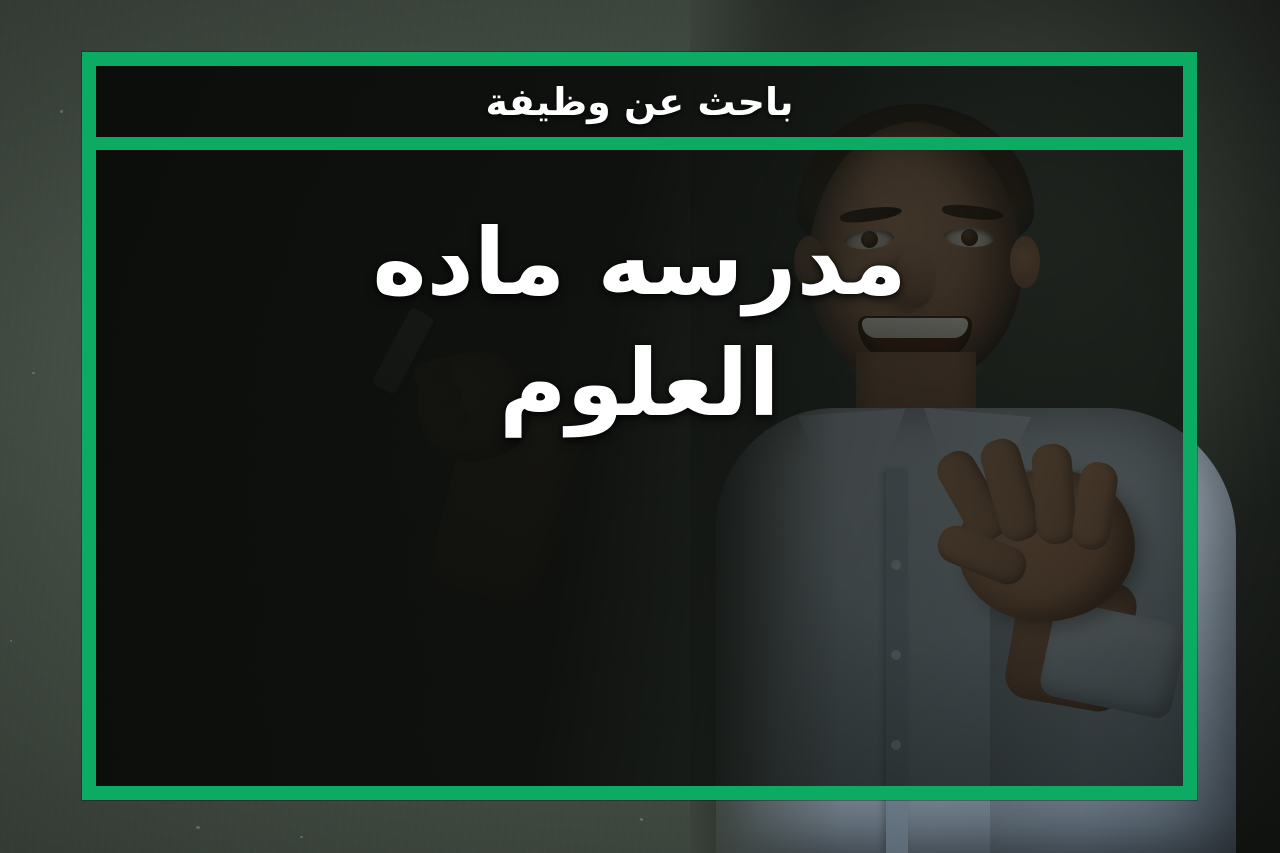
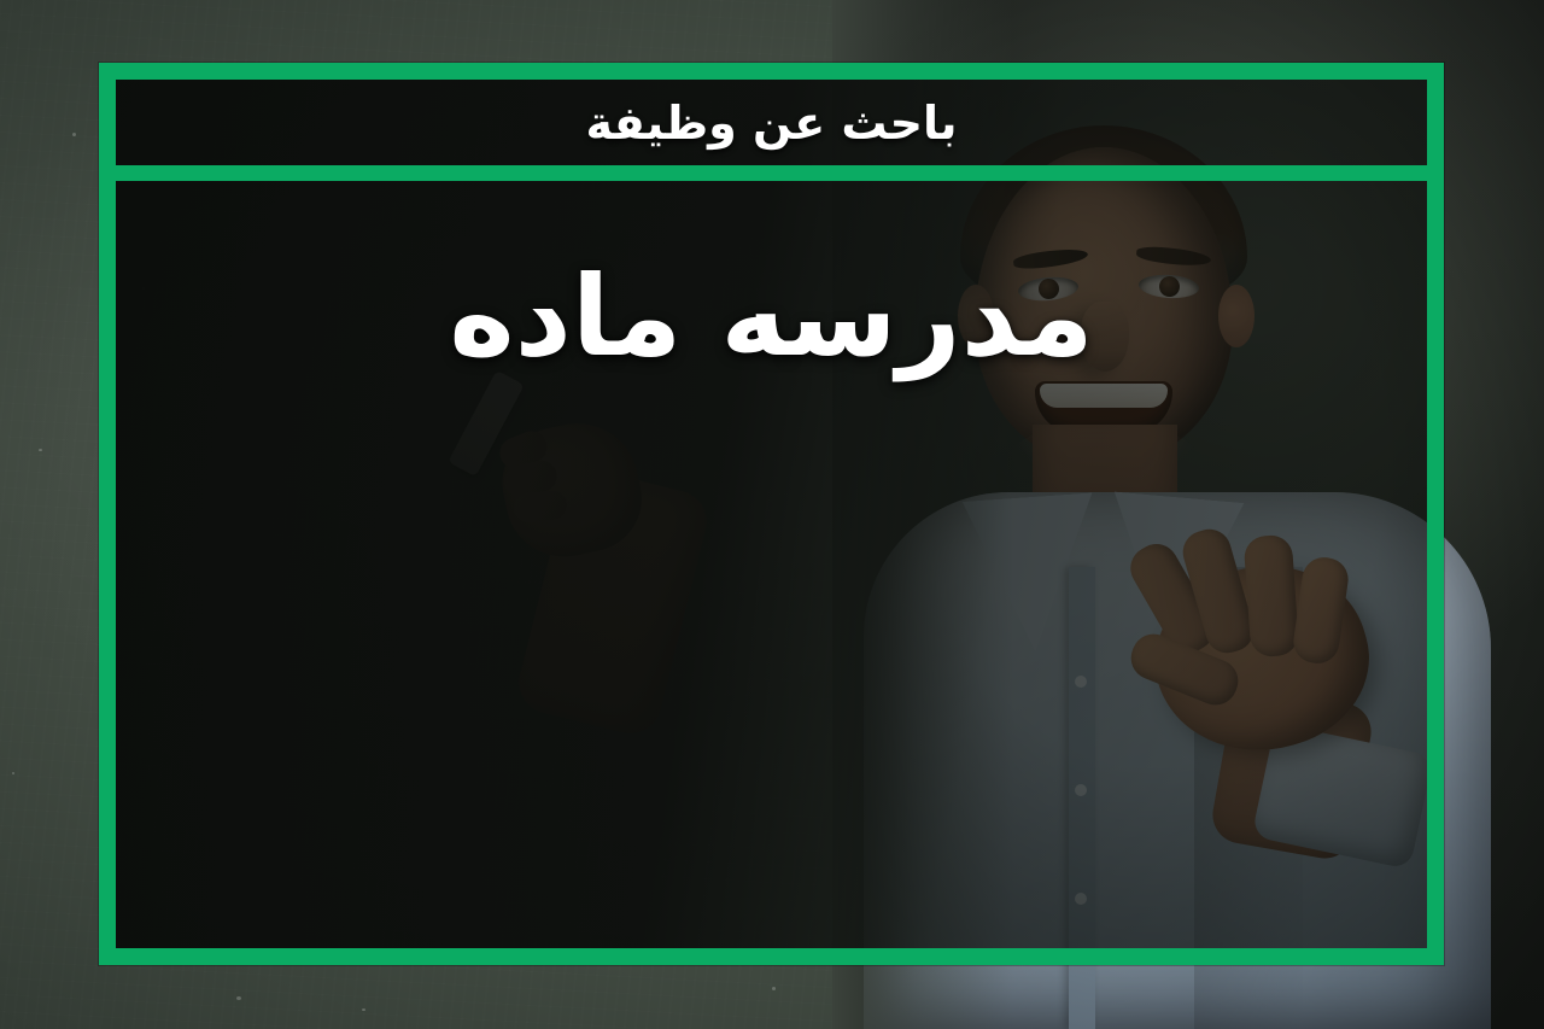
  باحث عن وظيفة
  مدرسه ماده
- العلوم
